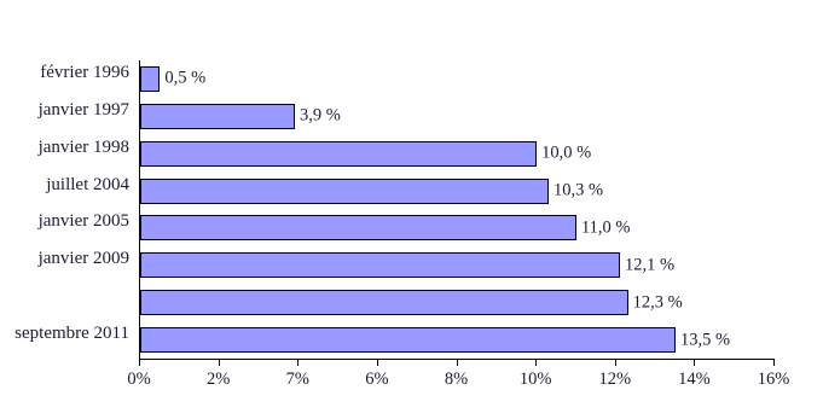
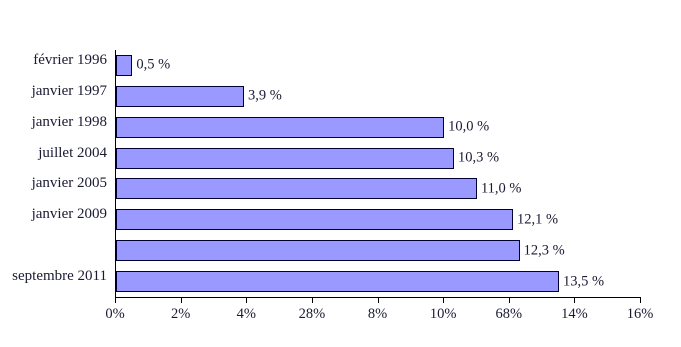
  février 1996
  janvier 1997
  janvier 1998
  juillet 2004
  janvier 2005
  janvier 2009
  septembre 2011
  0,5 %
  3,9 %
  10,0 %
  10,3 %
  11,0 %
  12,1 %
  12,3 %
  13,5 %
  0%
  2%
- 7%
+ 4%
- 6%
+ 28%
  8%
  10%
- 12%
+ 68%
  14%
  16%
